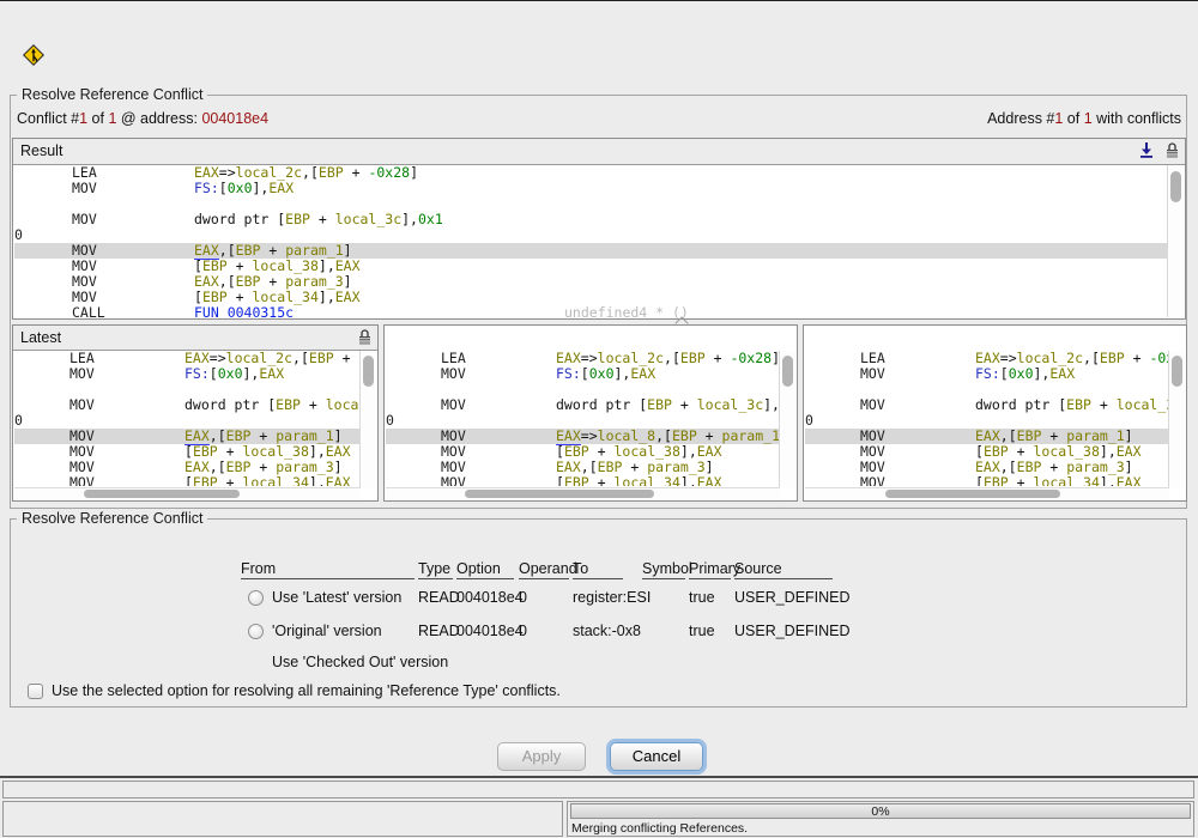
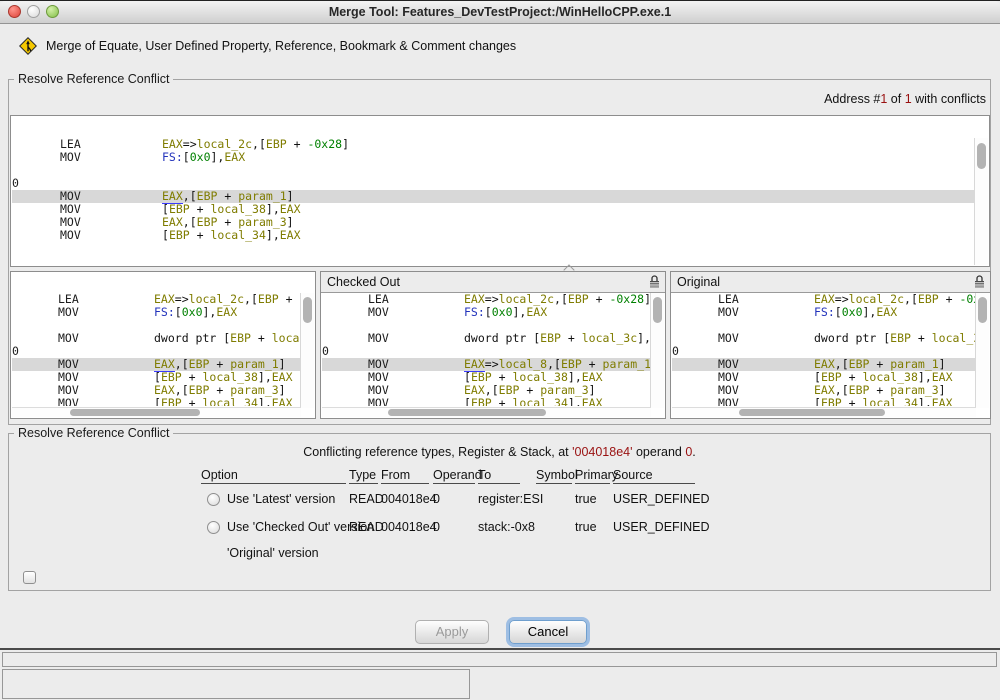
+ Merge Tool: Features_DevTestProject:/WinHelloCPP.exe.1
+ Merge of Equate, User Defined Property, Reference, Bookmark & Comment changes
  Resolve Reference Conflict
- Conflict #1 of 1 @ address: 004018e4
  Address #1 of 1 with conflicts
- Result
  LEA EAX=>local_2c,[EBP + -0x28]
  MOV FS:[0x0],EAX
- MOV dword ptr [EBP + local_3c],0x1
  0
  MOV EAX,[EBP + param_1]
  MOV [EBP + local_38],EAX
  MOV EAX,[EBP + param_3]
  MOV [EBP + local_34],EAX
- CALL FUN 0040315c
- undefined4 * ()
- Latest
  LEA EAX=>local_2c,[EBP +
  MOV FS:[0x0],EAX
  0
  MOV EAX,[EBP + param_1]
  MOV [EBP + local_38],EAX
  MOV EAX,[EBP + param_3]
  MOV [EBP + local_34],EAX
+ Checked Out
  LEA EAX=>local_2c,[EBP + -0x28]
  MOV FS:[0x0],EAX
  MOV dword ptr [EBP + local_3c],
  0
  MOV EAX=>local_8,[EBP + param_1
  MOV [EBP + local_38],EAX
  MOV EAX,[EBP + param_3]
  MOV [EBP + local_34],EAX
+ Original
  LEA EAX=>local_2c,[EBP + -0
  MOV FS:[0x0],EAX
  MOV dword ptr [EBP + local_
  0
  MOV EAX,[EBP + param_1]
  MOV [EBP + local_38],EAX
  MOV EAX,[EBP + param_3]
  MOV [EBP + local_34],EAX
  Resolve Reference Conflict
+ Conflicting reference types, Register & Stack, at '004018e4' operand 0.
- From
+ Option
  Type
- Option
+ From
  Operan
  To
  Symbo
  Primar
  Source
  Use 'Latest' version
  READ
  004018e4
  0
  register:ESI
  true
  USER_DEFINED
- 'Original' version
+ Use 'Checked Out' version
  READ
  004018e4
  0
  stack:-0x8
  true
  USER_DEFINED
- Use 'Checked Out' version
+ 'Original' version
- Use the selected option for resolving all remaining 'Reference Type' conflicts.
  Apply
  Cancel
- 0%
- Merging conflicting References.
